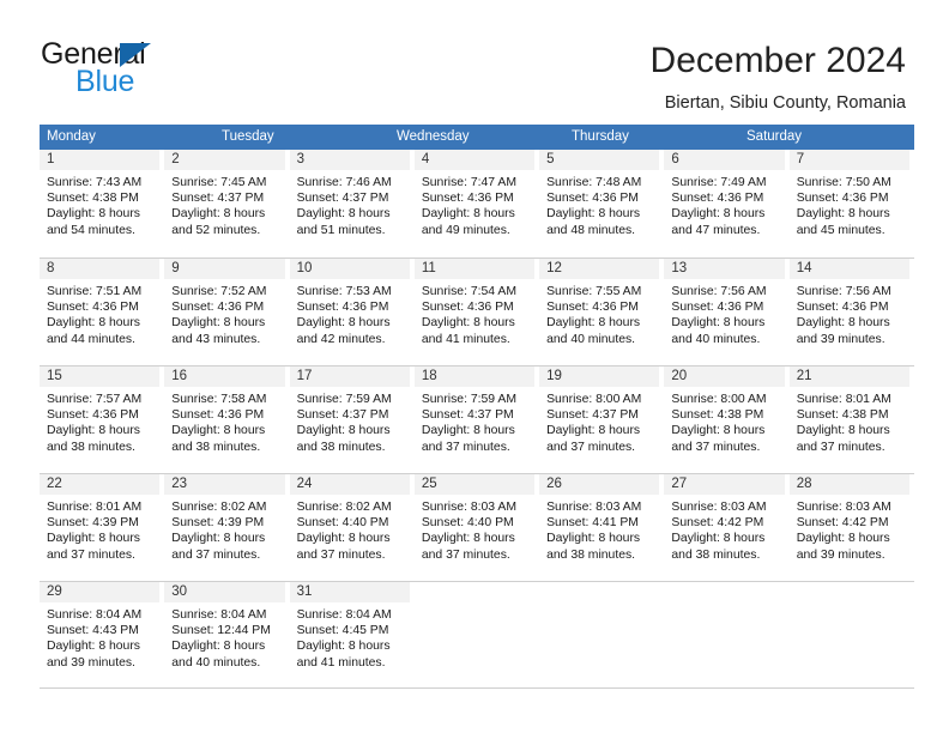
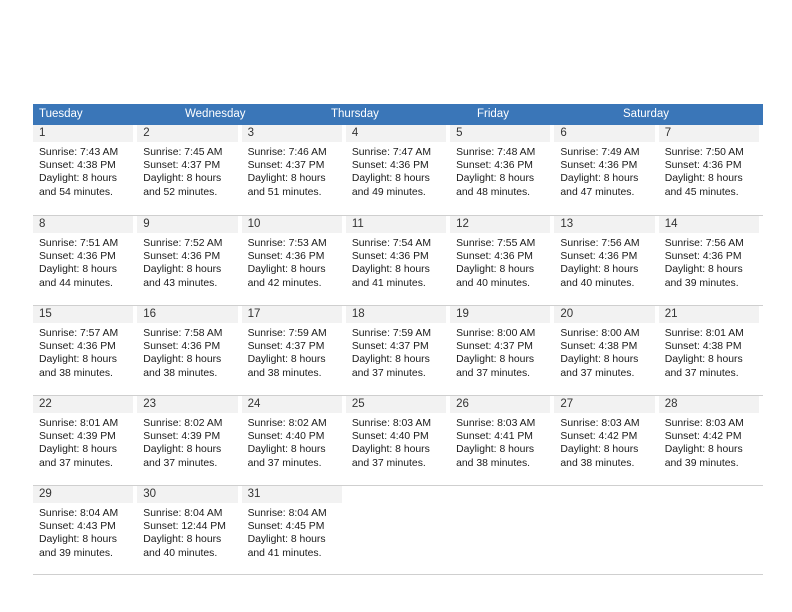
- General
- Blue
- December 2024
- Biertan, Sibiu County, Romania
- Monday
  Tuesday
  Wednesday
  Thursday
+ Friday
  Saturday
  1
  Sunrise: 7:43 AM
  Sunset: 4:38 PM
  Daylight: 8 hours
  and 54 minutes.
  2
  Sunrise: 7:45 AM
  Sunset: 4:37 PM
  Daylight: 8 hours
  and 52 minutes.
  3
  Sunrise: 7:46 AM
  Sunset: 4:37 PM
  Daylight: 8 hours
  and 51 minutes.
  4
  Sunrise: 7:47 AM
  Sunset: 4:36 PM
  Daylight: 8 hours
  and 49 minutes.
  5
  Sunrise: 7:48 AM
  Sunset: 4:36 PM
  Daylight: 8 hours
  and 48 minutes.
  6
  Sunrise: 7:49 AM
  Sunset: 4:36 PM
  Daylight: 8 hours
  and 47 minutes.
  7
  Sunrise: 7:50 AM
  Sunset: 4:36 PM
  Daylight: 8 hours
  and 45 minutes.
  8
  Sunrise: 7:51 AM
  Sunset: 4:36 PM
  Daylight: 8 hours
  and 44 minutes.
  9
  Sunrise: 7:52 AM
  Sunset: 4:36 PM
  Daylight: 8 hours
  and 43 minutes.
  10
  Sunrise: 7:53 AM
  Sunset: 4:36 PM
  Daylight: 8 hours
  and 42 minutes.
  11
  Sunrise: 7:54 AM
  Sunset: 4:36 PM
  Daylight: 8 hours
  and 41 minutes.
  12
  Sunrise: 7:55 AM
  Sunset: 4:36 PM
  Daylight: 8 hours
  and 40 minutes.
  13
  Sunrise: 7:56 AM
  Sunset: 4:36 PM
  Daylight: 8 hours
  and 40 minutes.
  14
  Sunrise: 7:56 AM
  Sunset: 4:36 PM
  Daylight: 8 hours
  and 39 minutes.
  15
  Sunrise: 7:57 AM
  Sunset: 4:36 PM
  Daylight: 8 hours
  and 38 minutes.
  16
  Sunrise: 7:58 AM
  Sunset: 4:36 PM
  Daylight: 8 hours
  and 38 minutes.
  17
  Sunrise: 7:59 AM
  Sunset: 4:37 PM
  Daylight: 8 hours
  and 38 minutes.
  18
  Sunrise: 7:59 AM
  Sunset: 4:37 PM
  Daylight: 8 hours
  and 37 minutes.
  19
  Sunrise: 8:00 AM
  Sunset: 4:37 PM
  Daylight: 8 hours
  and 37 minutes.
  20
  Sunrise: 8:00 AM
  Sunset: 4:38 PM
  Daylight: 8 hours
  and 37 minutes.
  21
  Sunrise: 8:01 AM
  Sunset: 4:38 PM
  Daylight: 8 hours
  and 37 minutes.
  22
  Sunrise: 8:01 AM
  Sunset: 4:39 PM
  Daylight: 8 hours
  and 37 minutes.
  23
  Sunrise: 8:02 AM
  Sunset: 4:39 PM
  Daylight: 8 hours
  and 37 minutes.
  24
  Sunrise: 8:02 AM
  Sunset: 4:40 PM
  Daylight: 8 hours
  and 37 minutes.
  25
  Sunrise: 8:03 AM
  Sunset: 4:40 PM
  Daylight: 8 hours
  and 37 minutes.
  26
  Sunrise: 8:03 AM
  Sunset: 4:41 PM
  Daylight: 8 hours
  and 38 minutes.
  27
  Sunrise: 8:03 AM
  Sunset: 4:42 PM
  Daylight: 8 hours
  and 38 minutes.
  28
  Sunrise: 8:03 AM
  Sunset: 4:42 PM
  Daylight: 8 hours
  and 39 minutes.
  29
  Sunrise: 8:04 AM
  Sunset: 4:43 PM
  Daylight: 8 hours
  and 39 minutes.
  30
  Sunrise: 8:04 AM
  Sunset: 12:44 PM
  Daylight: 8 hours
  and 40 minutes.
  31
  Sunrise: 8:04 AM
  Sunset: 4:45 PM
  Daylight: 8 hours
  and 41 minutes.
